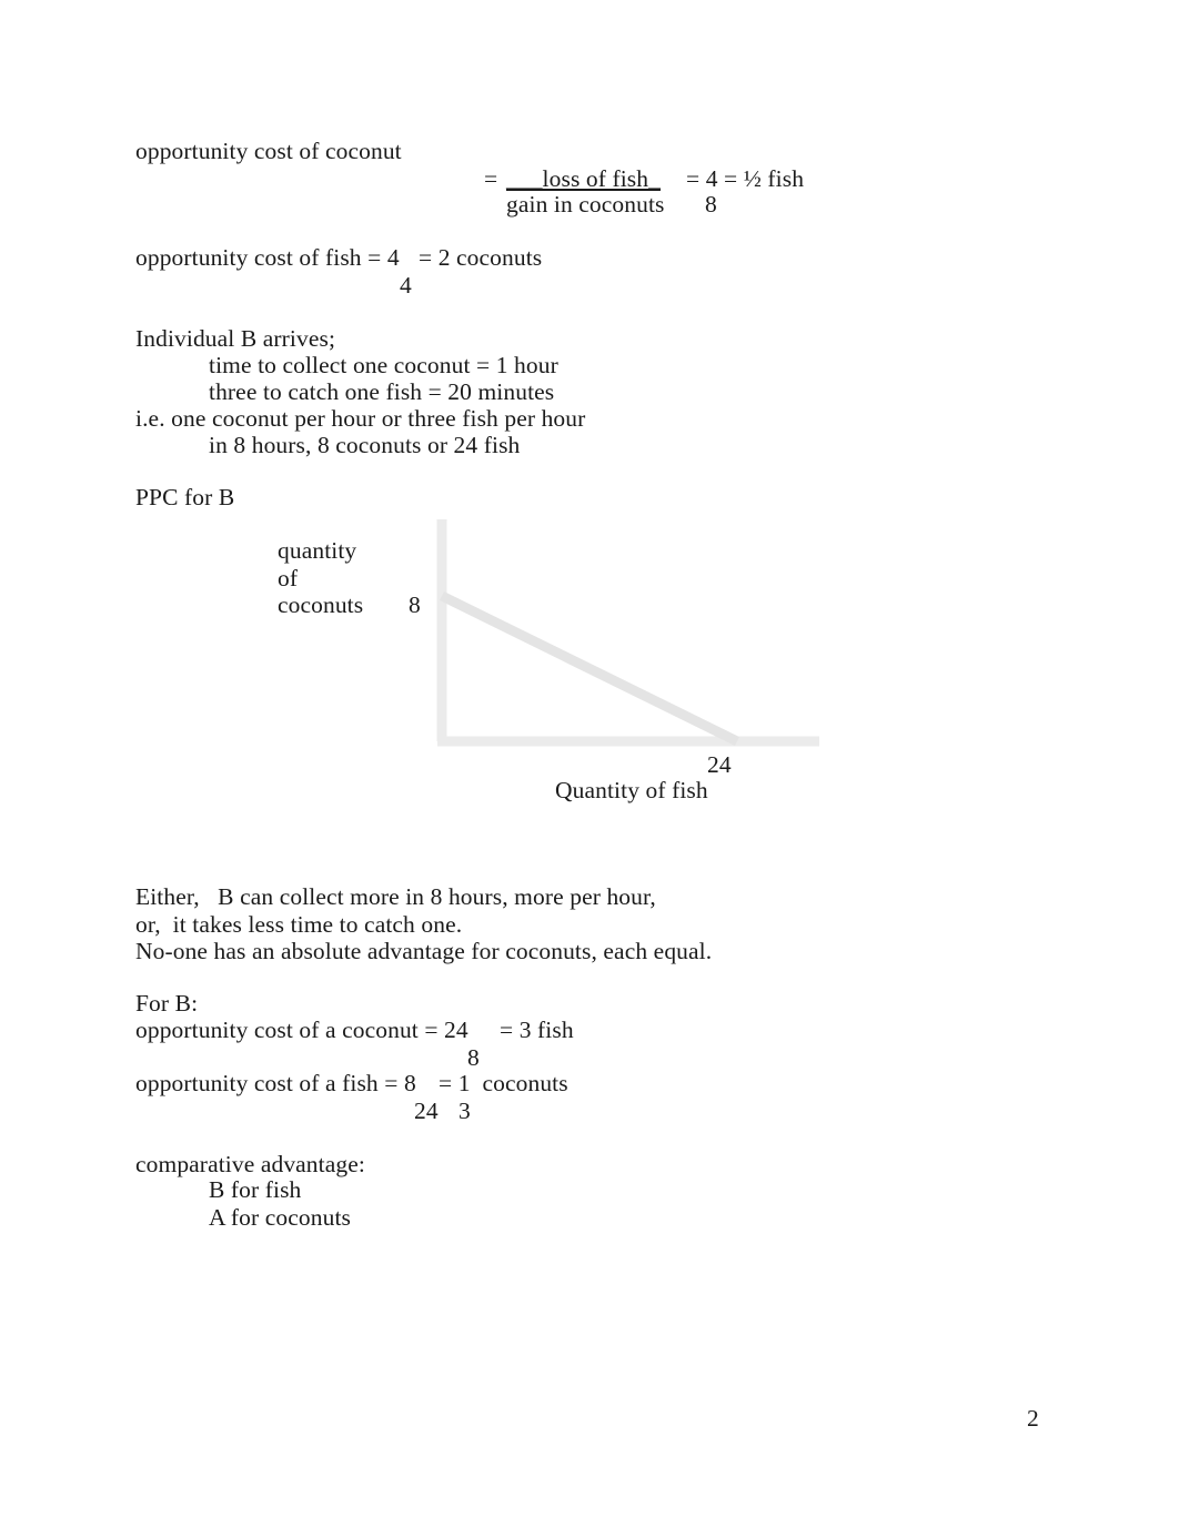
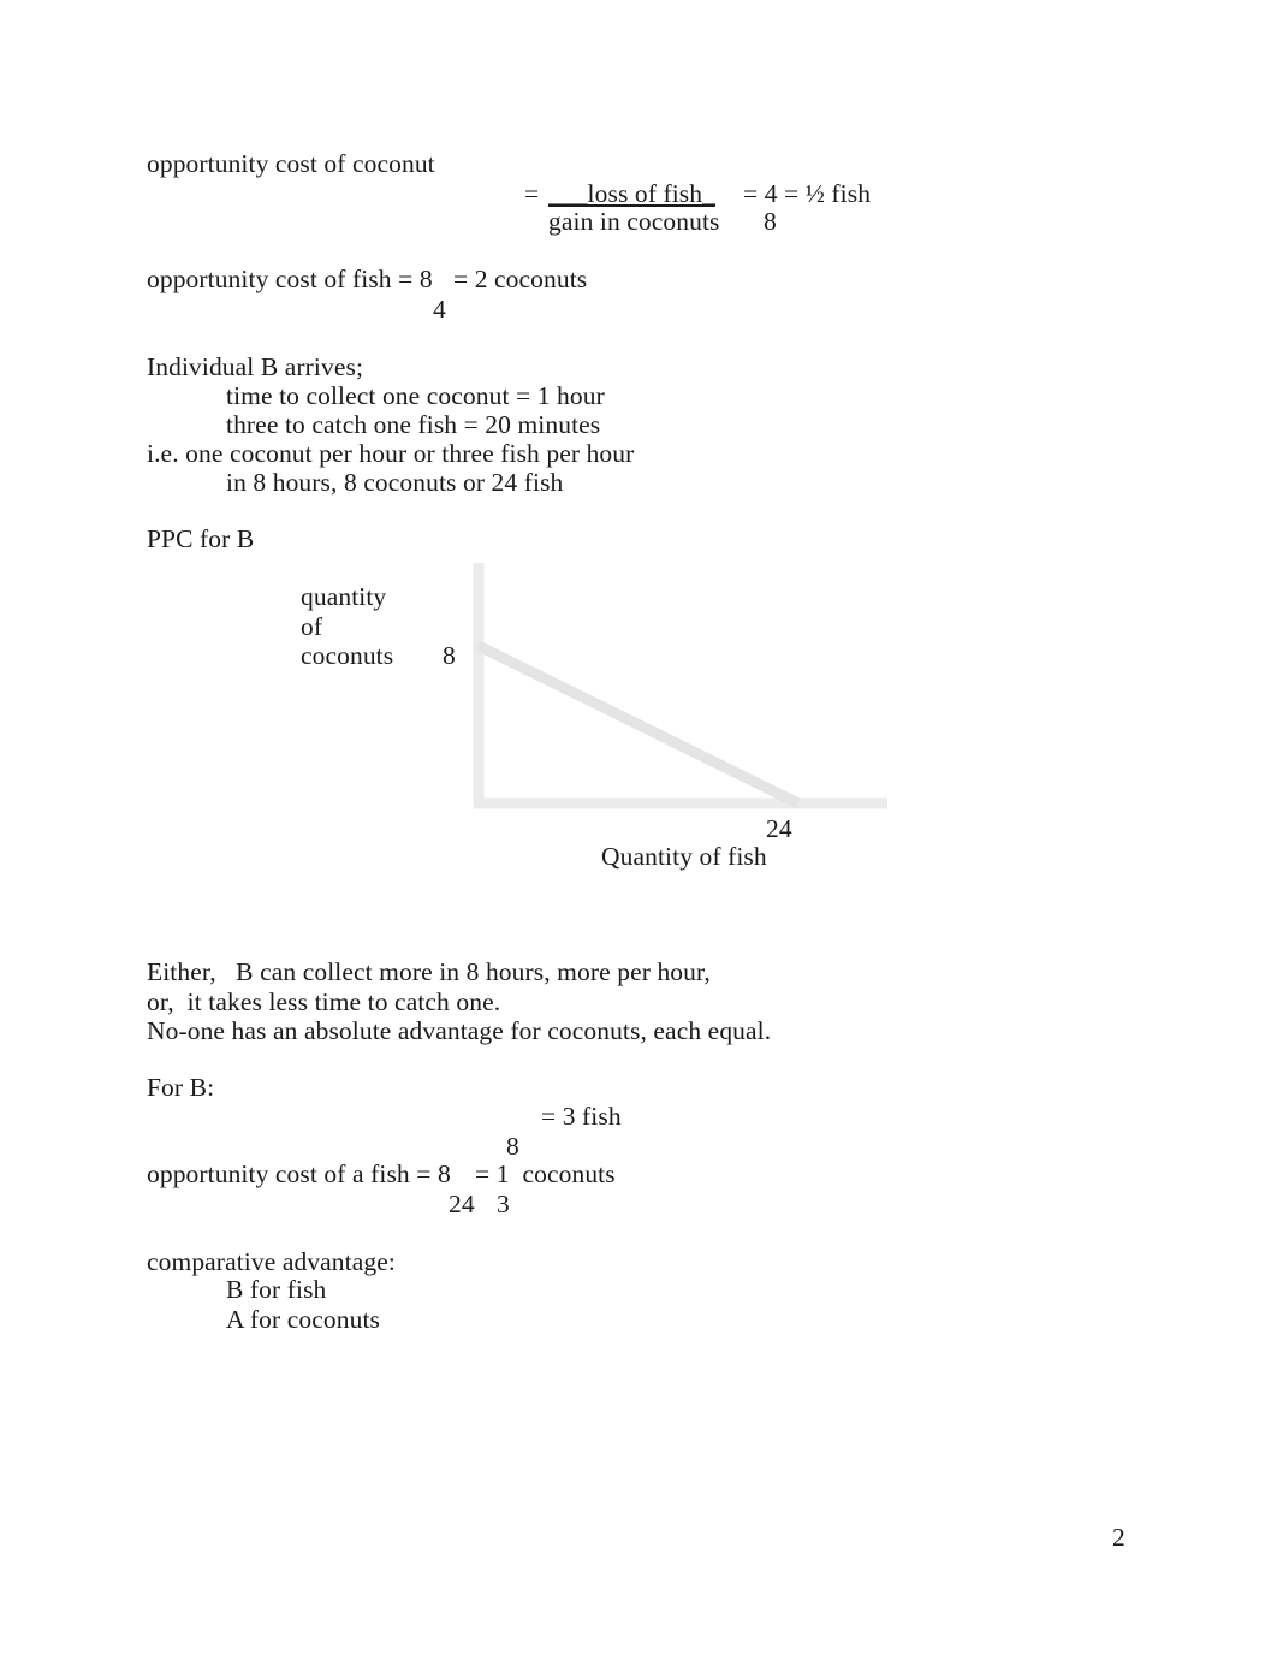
  opportunity cost of coconut
  =
  ___loss of fish_
  = 4 = ½ fish
  gain in coconuts
  8
- opportunity cost of fish = 4
+ opportunity cost of fish = 8
  = 2 coconuts
  4
  Individual B arrives;
  time to collect one coconut = 1 hour
  three to catch one fish = 20 minutes
  i.e. one coconut per hour or three fish per hour
  in 8 hours, 8 coconuts or 24 fish
  PPC for B
  quantity
  of
  coconuts
  8
  24
  Quantity of fish
  Either, B can collect more in 8 hours, more per hour,
  or, it takes less time to catch one.
  No-one has an absolute advantage for coconuts, each equal.
  For B:
- opportunity cost of a coconut = 24
  = 3 fish
  8
  opportunity cost of a fish = 8
  = 1 coconuts
  24
  3
  comparative advantage:
  B for fish
  A for coconuts
  2
